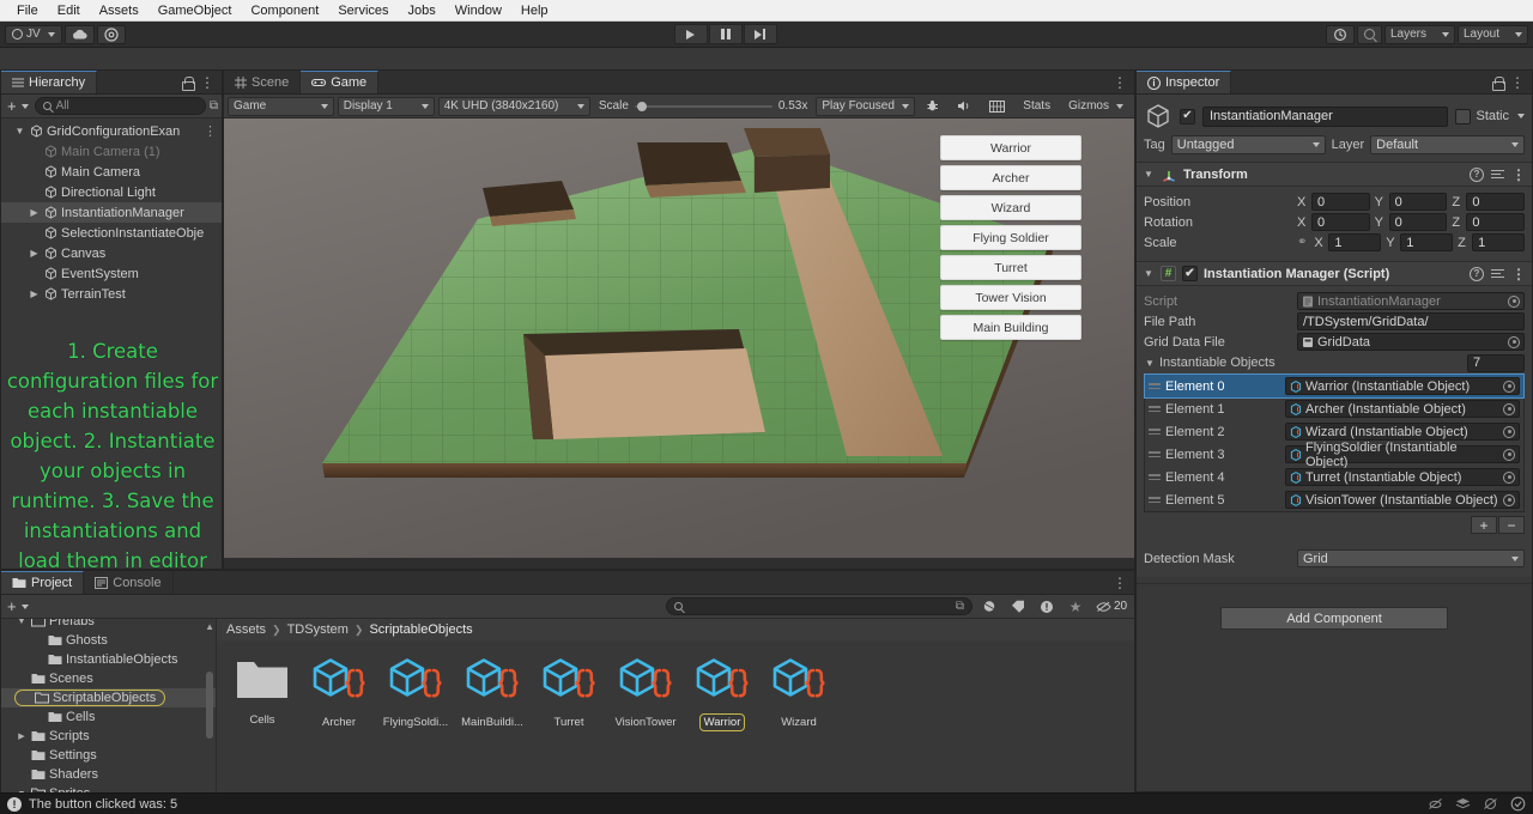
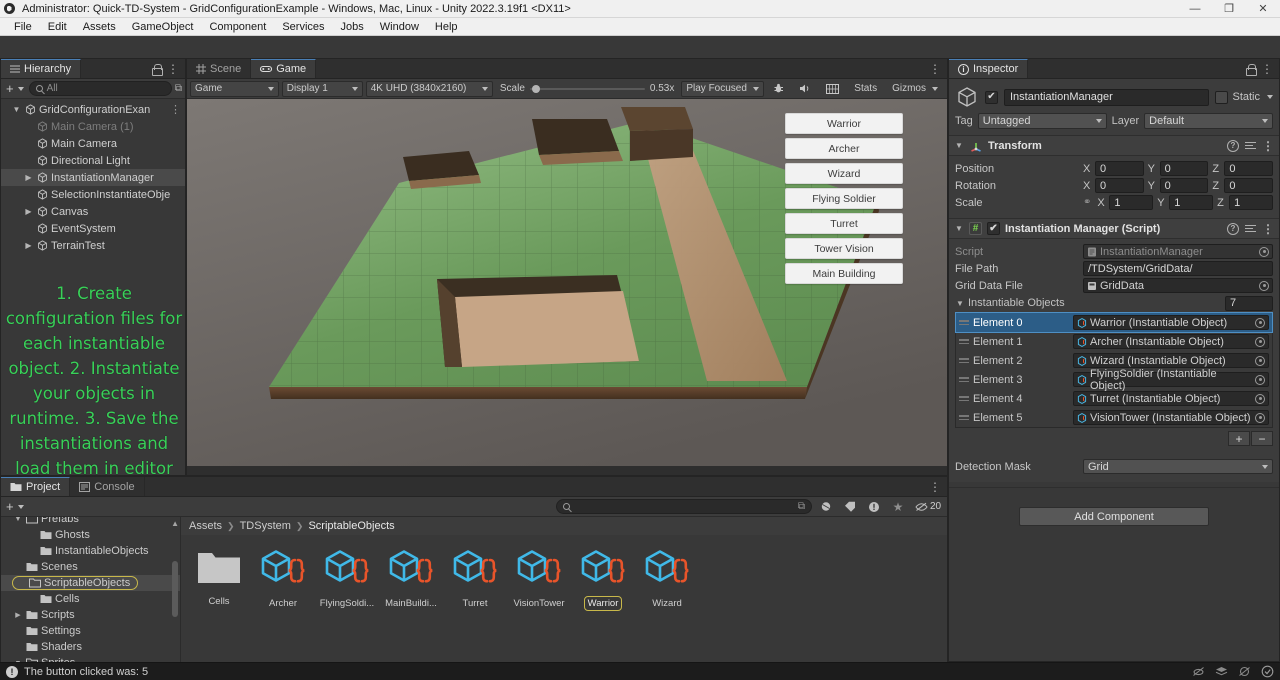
+ Administrator: Quick-TD-System - GridConfigurationExample - Windows, Mac, Linux - Unity 2022.3.19f1 <DX11>
+ —
+ ❐
+ ✕
  File
  Edit
  Assets
  GameObject
  Component
  Services
  Jobs
  Window
  Help
- JV
- Layers
- Layout
  Hierarchy
  ⋮
  +
  All
  ⧉
  ▼
  GridConfigurationExan
  ⋮
  Main Camera (1)
  Main Camera
  Directional Light
  ▶
  InstantiationManager
  SelectionInstantiateObje
  ▶
  Canvas
  EventSystem
  ▶
  TerrainTest
  1. Create configuration files for each instantiable object. 2. Instantiate your objects in runtime. 3. Save the instantiations and load them in editor
  Scene
  Game
  ⋮
  Game
  Display 1
  4K UHD (3840x2160)
  Scale
  0.53x
  Play Focused
  Stats
  Gizmos
  Warrior
  Archer
  Wizard
  Flying Soldier
  Turret
  Tower Vision
  Main Building
  i
  Inspector
  ⋮
  InstantiationManager
  Static
  Tag
  Untagged
  Layer
  Default
  ▼
  Transform
  ?
  ⋮
  Position
  X
  0
  Y
  0
  Z
  0
  Rotation
  X
  0
  Y
  0
  Z
  0
  Scale
  ⚭
  X
  1
  Y
  1
  Z
  1
  ▼
  #
  Instantiation Manager (Script)
  ?
  ⋮
  Script
  InstantiationManager
  File Path
  /TDSystem/GridData/
  Grid Data File
  GridData
  ▼
  Instantiable Objects
  7
  Element 0
  Warrior (Instantiable Object)
  Element 1
  Archer (Instantiable Object)
  Element 2
  Wizard (Instantiable Object)
  Element 3
  FlyingSoldier (Instantiable Object)
  Element 4
  Turret (Instantiable Object)
  Element 5
  VisionTower (Instantiable Object)
  +
  −
  Detection Mask
  Grid
  Add Component
  Project
  Console
  ⋮
  +
  ⧉
  ★
  20
  Prefabs
  Ghosts
  InstantiableObjects
  Scenes
  ScriptableObjects
  Cells
  Scripts
  Settings
  Shaders
  ▲
  Assets
  ❯
  TDSystem
  ❯
  ScriptableObjects
  Cells
  Archer
  FlyingSoldi...
  MainBuildi...
  Turret
  VisionTower
  Warrior
  Wizard
  !
  The button clicked was: 5
